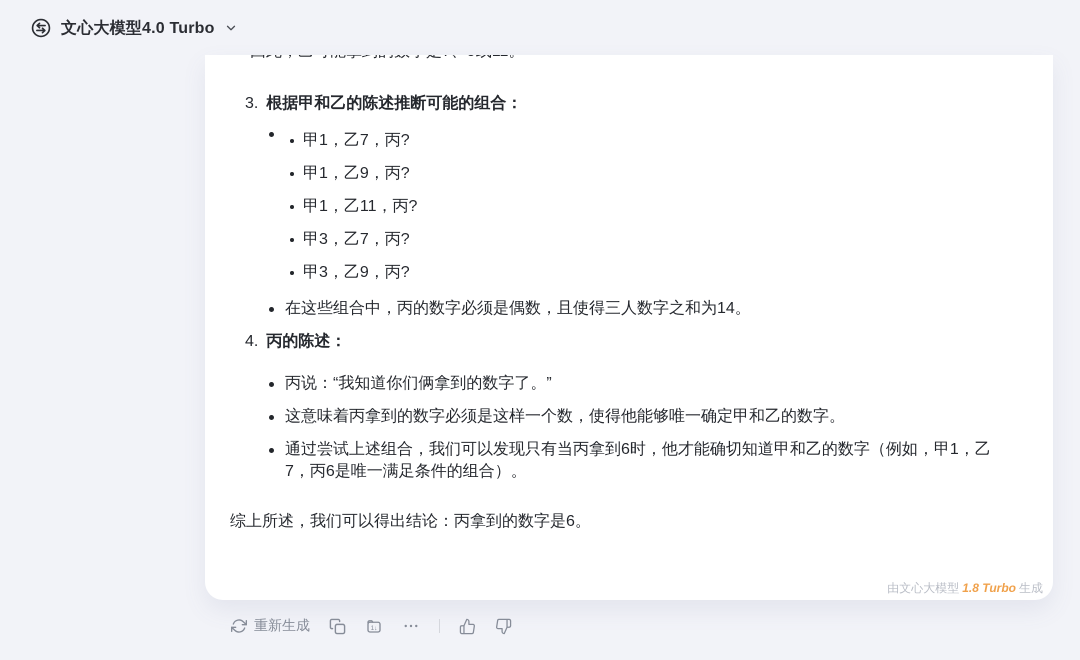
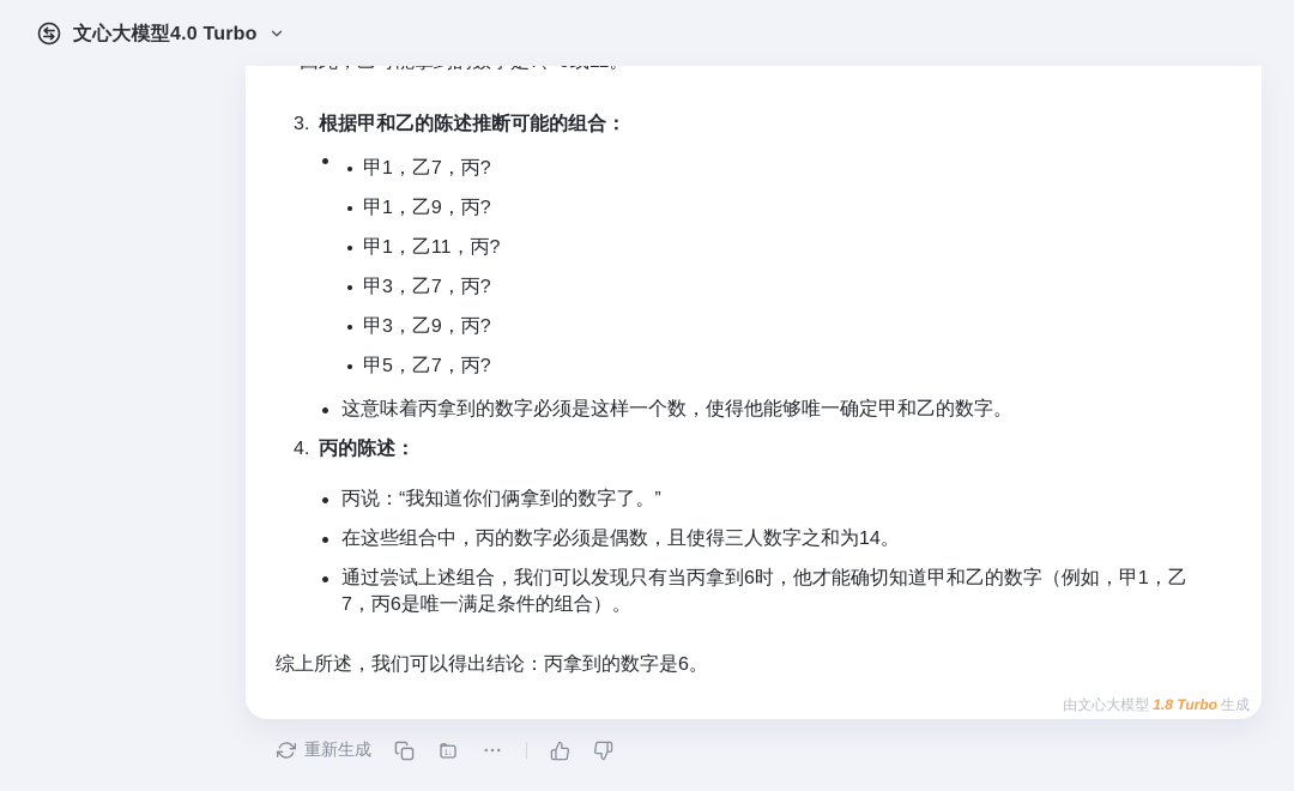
  文心大模型4.0 Turbo
  3.
  根据甲和乙的陈述推断可能的组合：
  甲1，乙7，丙?
  甲1，乙9，丙?
  甲1，乙11，丙?
  甲3，乙7，丙?
  甲3，乙9，丙?
+ 甲5，乙7，丙?
- 在这些组合中，丙的数字必须是偶数，且使得三人数字之和为14。
+ 这意味着丙拿到的数字必须是这样一个数，使得他能够唯一确定甲和乙的数字。
  4.
  丙的陈述：
  丙说：“我知道你们俩拿到的数字了。”
- 这意味着丙拿到的数字必须是这样一个数，使得他能够唯一确定甲和乙的数字。
+ 在这些组合中，丙的数字必须是偶数，且使得三人数字之和为14。
  通过尝试上述组合，我们可以发现只有当丙拿到6时，他才能确切知道甲和乙的数字（例如，甲1，乙7，丙6是唯一满足条件的组合）。
  综上所述，我们可以得出结论：丙拿到的数字是6。
  由文心大模型 1.8 Turbo 生成
  重新生成
